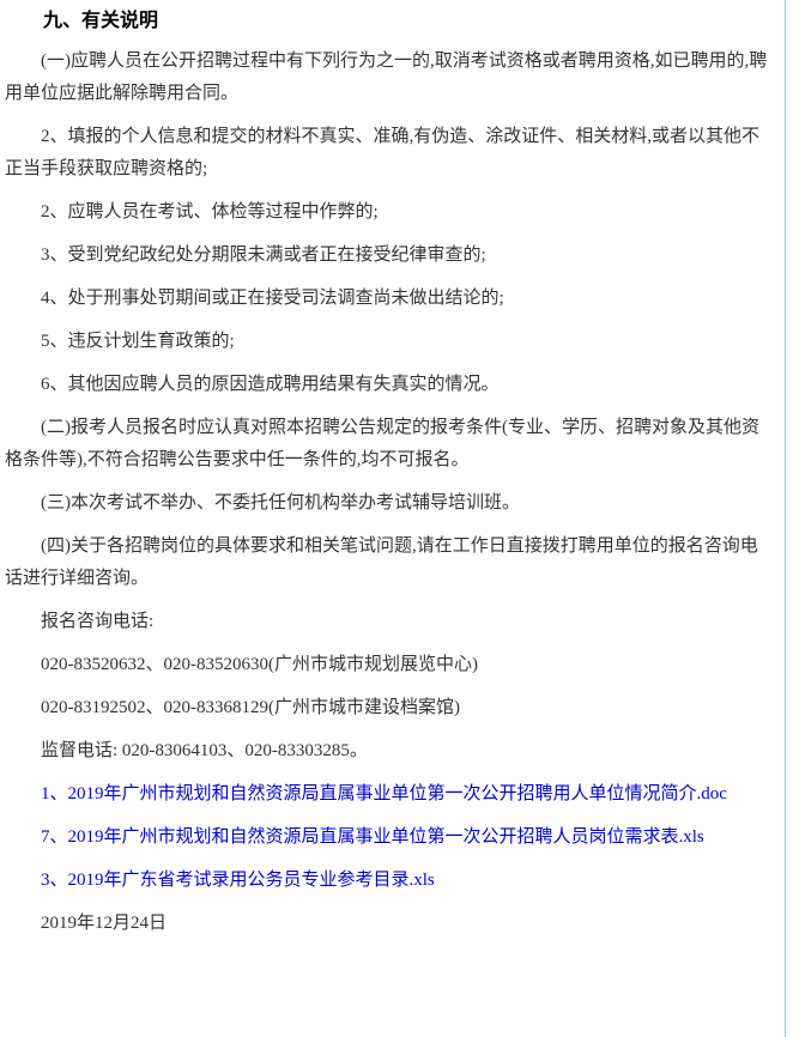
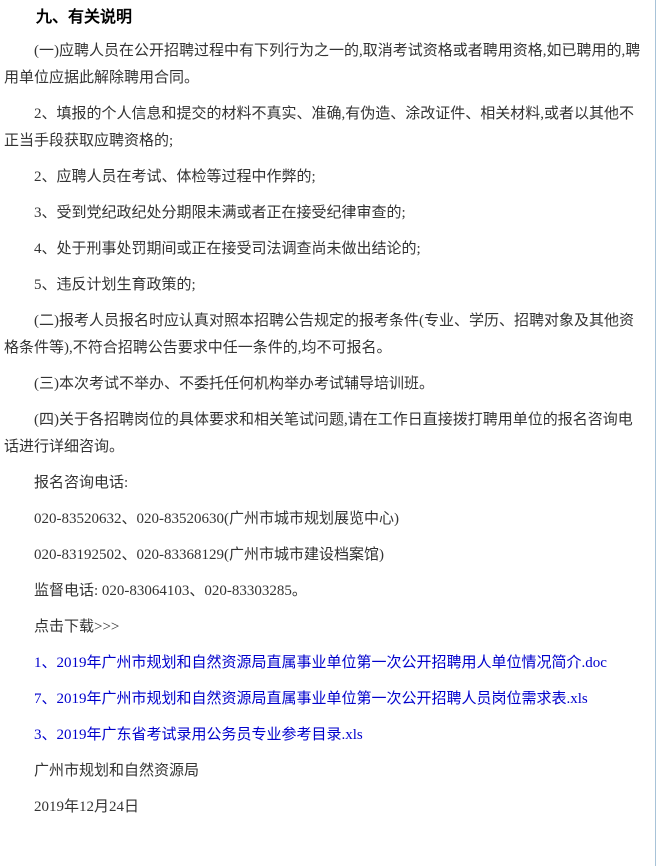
  九、有关说明
  (一)应聘人员在公开招聘过程中有下列行为之一的,取消考试资格或者聘用资格,如已聘用的,聘用单位应据此解除聘用合同。
  2、填报的个人信息和提交的材料不真实、准确,有伪造、涂改证件、相关材料,或者以其他不正当手段获取应聘资格的;
  2、应聘人员在考试、体检等过程中作弊的;
  3、受到党纪政纪处分期限未满或者正在接受纪律审查的;
  4、处于刑事处罚期间或正在接受司法调查尚未做出结论的;
  5、违反计划生育政策的;
- 6、其他因应聘人员的原因造成聘用结果有失真实的情况。
  (二)报考人员报名时应认真对照本招聘公告规定的报考条件(专业、学历、招聘对象及其他资格条件等),不符合招聘公告要求中任一条件的,均不可报名。
  (三)本次考试不举办、不委托任何机构举办考试辅导培训班。
  (四)关于各招聘岗位的具体要求和相关笔试问题,请在工作日直接拨打聘用单位的报名咨询电话进行详细咨询。
  报名咨询电话:
  020-83520632、020-83520630(广州市城市规划展览中心)
  020-83192502、020-83368129(广州市城市建设档案馆)
  监督电话: 020-83064103、020-83303285。
+ 点击下载>>>
  1、2019年广州市规划和自然资源局直属事业单位第一次公开招聘用人单位情况简介.doc
  7、2019年广州市规划和自然资源局直属事业单位第一次公开招聘人员岗位需求表.xls
  3、2019年广东省考试录用公务员专业参考目录.xls
+ 广州市规划和自然资源局
  2019年12月24日
